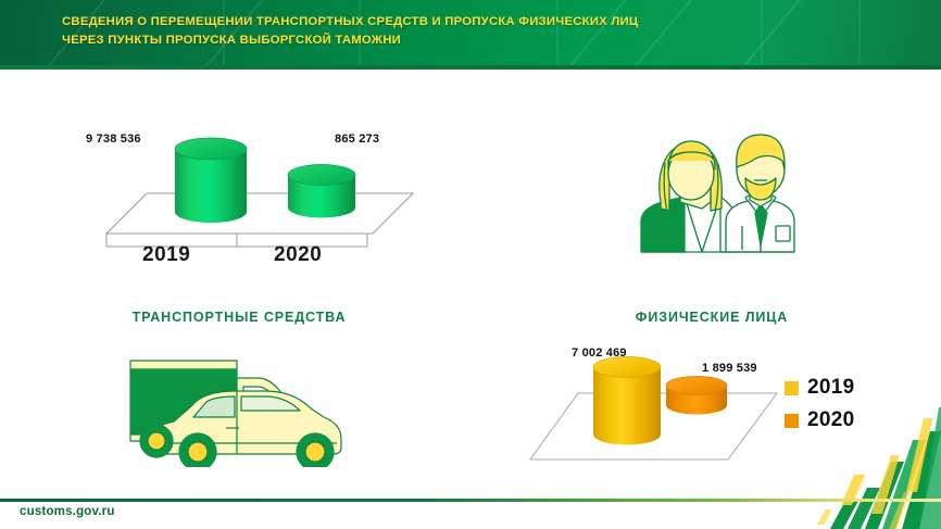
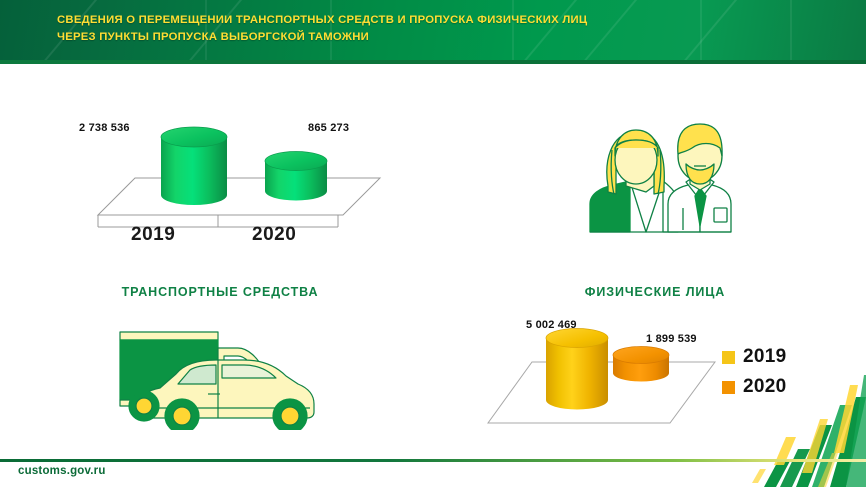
  СВЕДЕНИЯ О ПЕРЕМЕЩЕНИИ ТРАНСПОРТНЫХ СРЕДСТВ И ПРОПУСКА ФИЗИЧЕСКИХ ЛИЦ
  ЧЕРЕЗ ПУНКТЫ ПРОПУСКА ВЫБОРГСКОЙ ТАМОЖНИ
- 9 738 536
+ 2 738 536
  865 273
  2019
  2020
  ТРАНСПОРТНЫЕ СРЕДСТВА
  ФИЗИЧЕСКИЕ ЛИЦА
- 7 002 469
+ 5 002 469
  1 899 539
  2019
  2020
  customs.gov.ru
